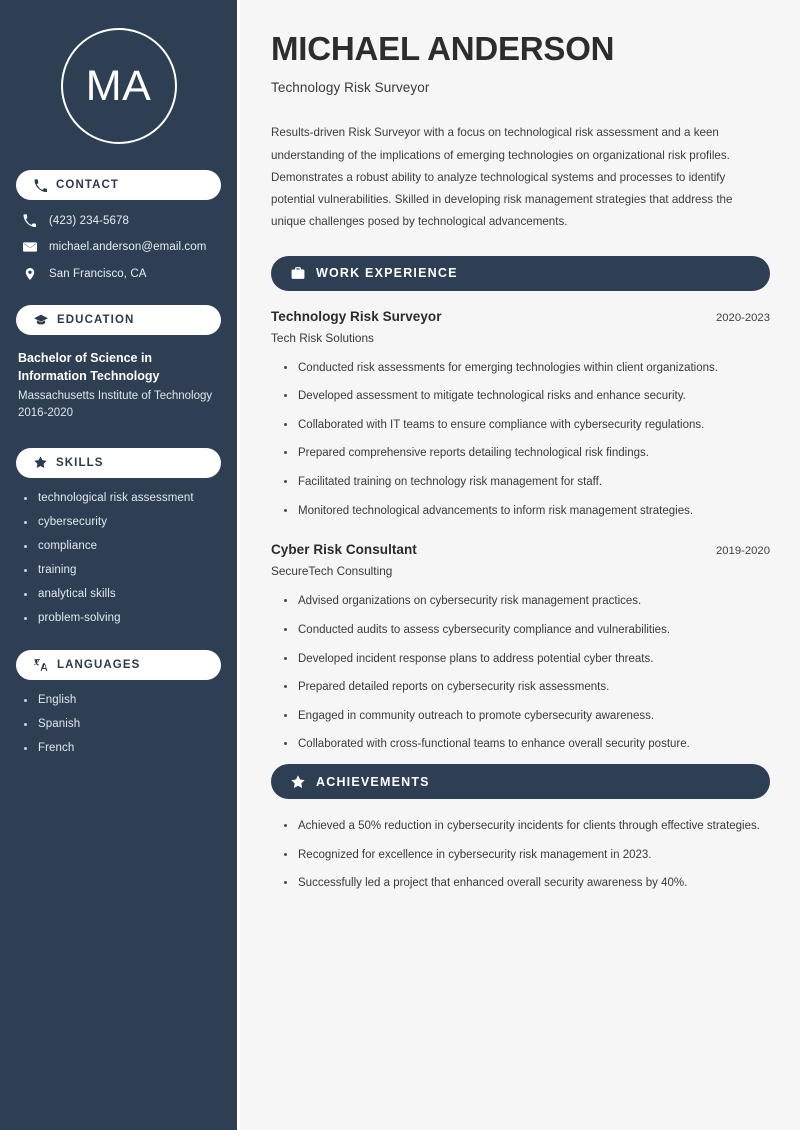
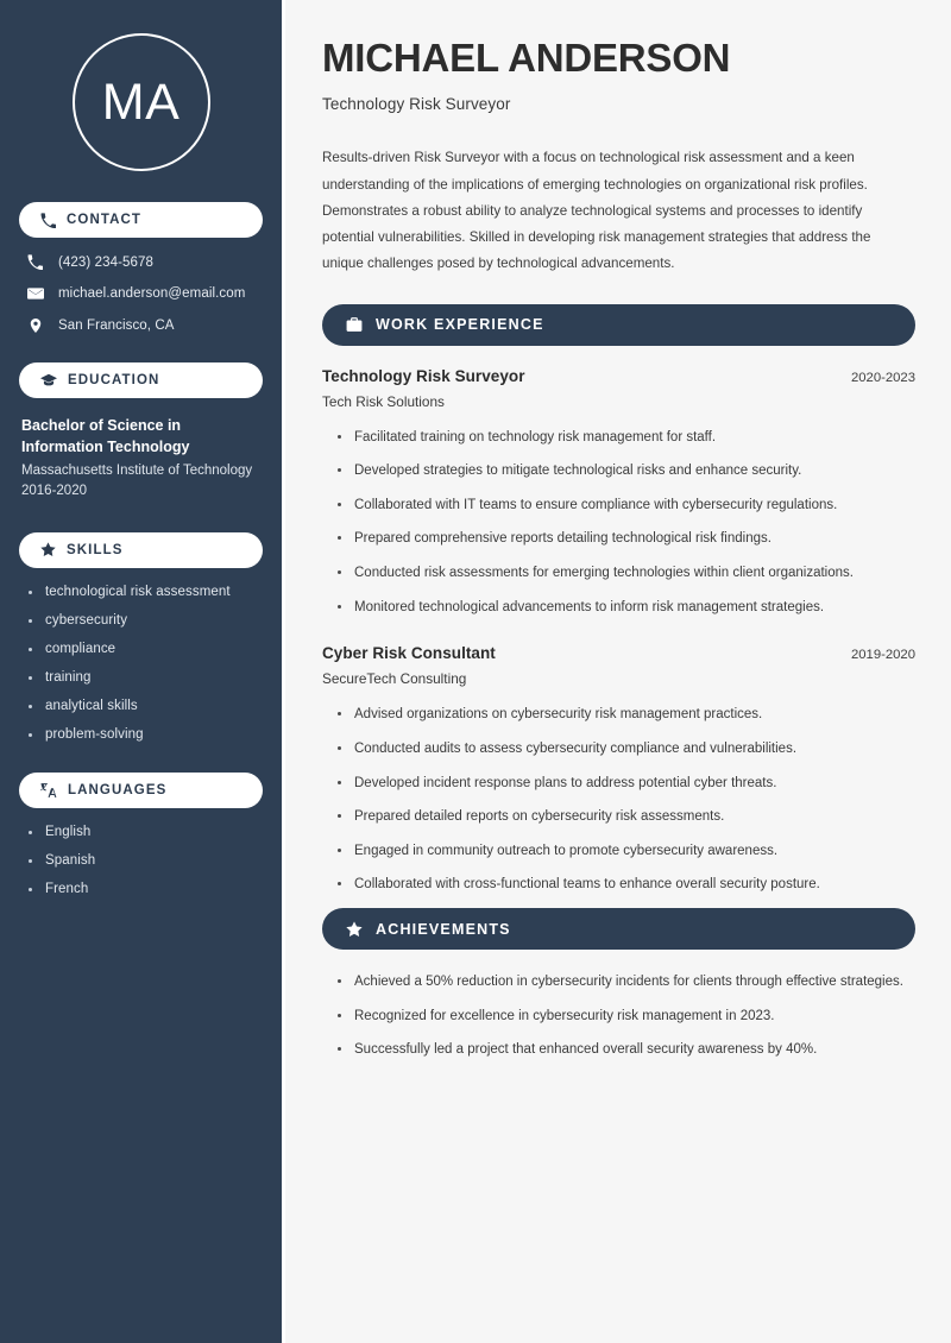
  MA
  CONTACT
  (423) 234-5678
  michael.anderson@email.com
  San Francisco, CA
  EDUCATION
  Bachelor of Science in Information Technology
  Massachusetts Institute of Technology
  2016-2020
  SKILLS
  technological risk assessment
  cybersecurity
  compliance
  training
  analytical skills
  problem-solving
  LANGUAGES
  English
  Spanish
  French
  MICHAEL ANDERSON
  Technology Risk Surveyor
  Results-driven Risk Surveyor with a focus on technological risk assessment and a keen understanding of the implications of emerging technologies on organizational risk profiles. Demonstrates a robust ability to analyze technological systems and processes to identify potential vulnerabilities. Skilled in developing risk management strategies that address the unique challenges posed by technological advancements.
  WORK EXPERIENCE
  Technology Risk Surveyor
  2020-2023
  Tech Risk Solutions
- Conducted risk assessments for emerging technologies within client organizations.
+ Facilitated training on technology risk management for staff.
- Developed assessment to mitigate technological risks and enhance security.
+ Developed strategies to mitigate technological risks and enhance security.
  Collaborated with IT teams to ensure compliance with cybersecurity regulations.
  Prepared comprehensive reports detailing technological risk findings.
- Facilitated training on technology risk management for staff.
+ Conducted risk assessments for emerging technologies within client organizations.
  Monitored technological advancements to inform risk management strategies.
  Cyber Risk Consultant
  2019-2020
  SecureTech Consulting
  Advised organizations on cybersecurity risk management practices.
  Conducted audits to assess cybersecurity compliance and vulnerabilities.
  Developed incident response plans to address potential cyber threats.
  Prepared detailed reports on cybersecurity risk assessments.
  Engaged in community outreach to promote cybersecurity awareness.
  Collaborated with cross-functional teams to enhance overall security posture.
  ACHIEVEMENTS
  Achieved a 50% reduction in cybersecurity incidents for clients through effective strategies.
  Recognized for excellence in cybersecurity risk management in 2023.
  Successfully led a project that enhanced overall security awareness by 40%.
